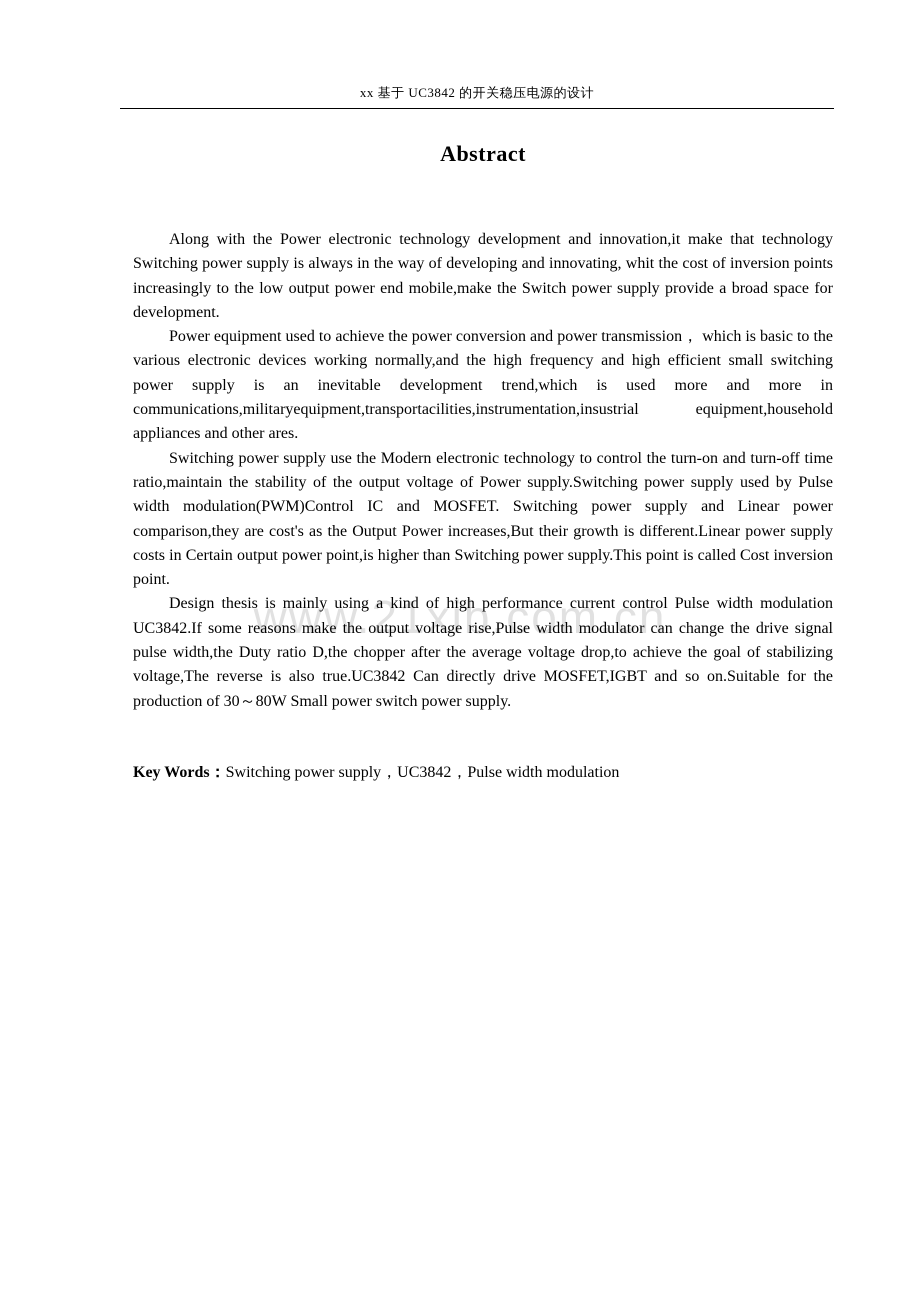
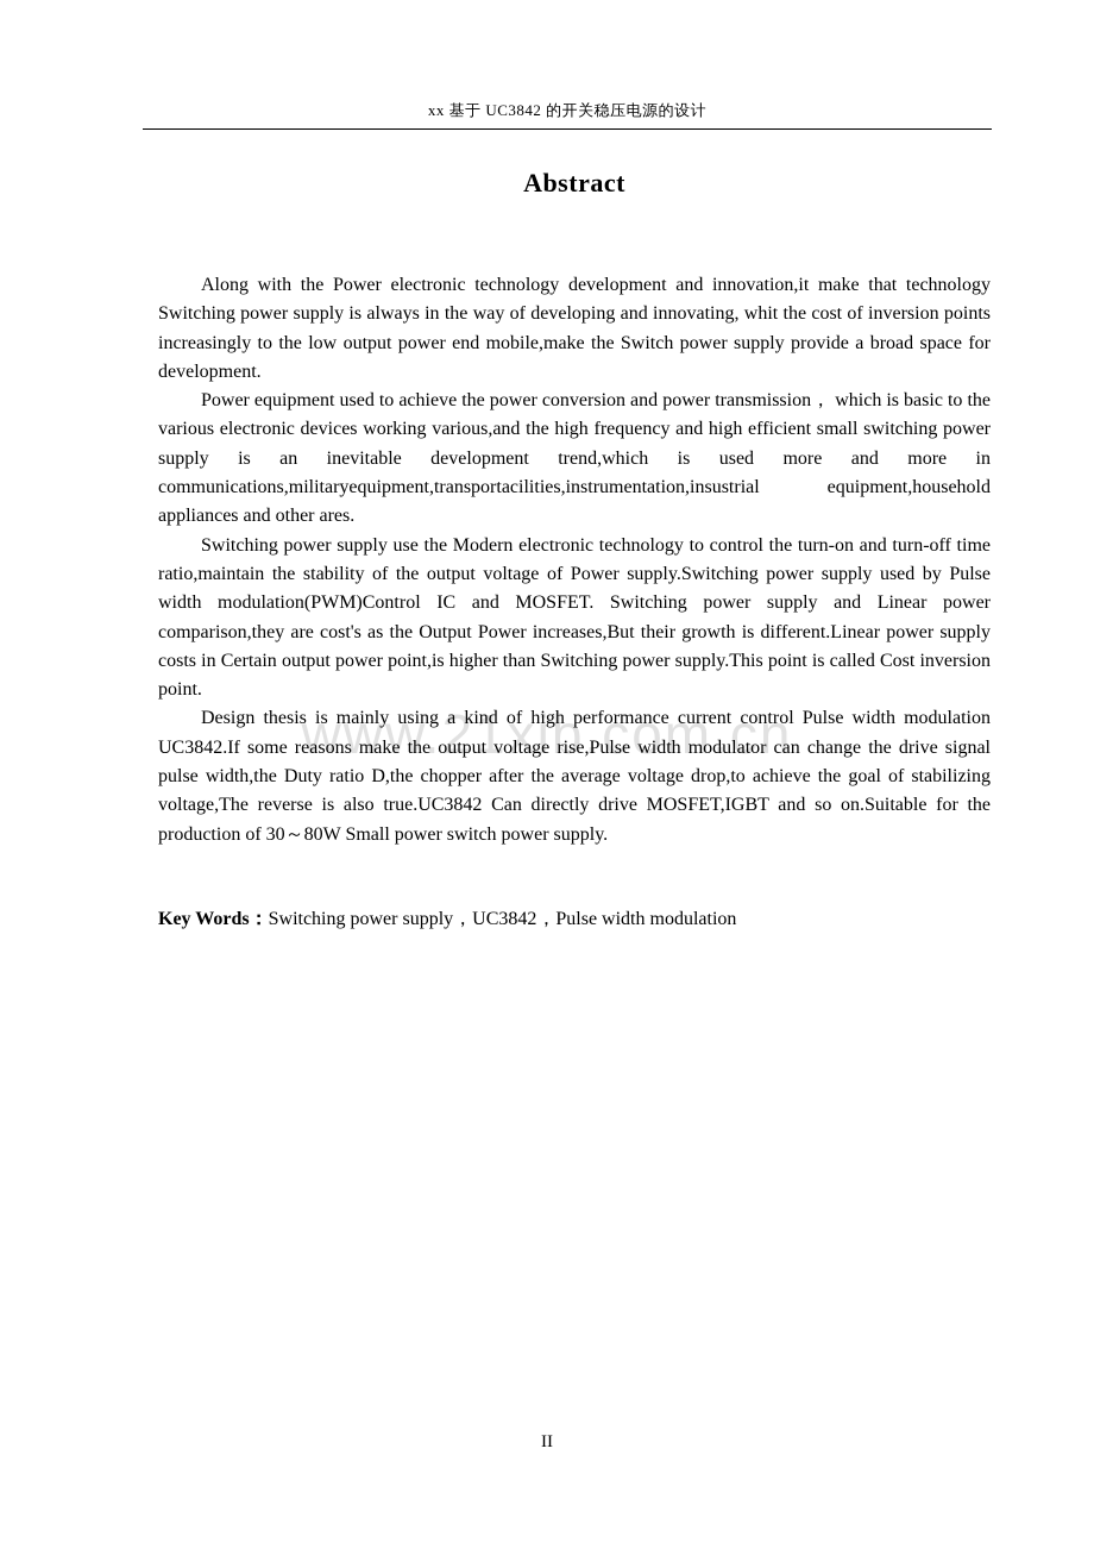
  xx 基于 UC3842 的开关稳压电源的设计
  Abstract
  www.21xib.com.cn
  Along with the Power electronic technology development and innovation,it make that technology Switching power supply is always in the way of developing and innovating, whit the cost of inversion points increasingly to the low output power end mobile,make the Switch power supply provide a broad space for development.
- Power equipment used to achieve the power conversion and power transmission， which is basic to the various electronic devices working normally,and the high frequency and high efficient small switching power supply is an inevitable development trend,which is used more and more in communications,militaryequipment,transportacilities,instrumentation,insustrial equipment,household appliances and other ares.
+ Power equipment used to achieve the power conversion and power transmission， which is basic to the various electronic devices working various,and the high frequency and high efficient small switching power supply is an inevitable development trend,which is used more and more in communications,militaryequipment,transportacilities,instrumentation,insustrial equipment,household appliances and other ares.
  Switching power supply use the Modern electronic technology to control the turn-on and turn-off time ratio,maintain the stability of the output voltage of Power supply.Switching power supply used by Pulse width modulation(PWM)Control IC and MOSFET. Switching power supply and Linear power comparison,they are cost's as the Output Power increases,But their growth is different.Linear power supply costs in Certain output power point,is higher than Switching power supply.This point is called Cost inversion point.
  Design thesis is mainly using a kind of high performance current control Pulse width modulation UC3842.If some reasons make the output voltage rise,Pulse width modulator can change the drive signal pulse width,the Duty ratio D,the chopper after the average voltage drop,to achieve the goal of stabilizing voltage,The reverse is also true.UC3842 Can directly drive MOSFET,IGBT and so on.Suitable for the production of 30～80W Small power switch power supply.
  Key Words：Switching power supply，UC3842，Pulse width modulation
+ II
